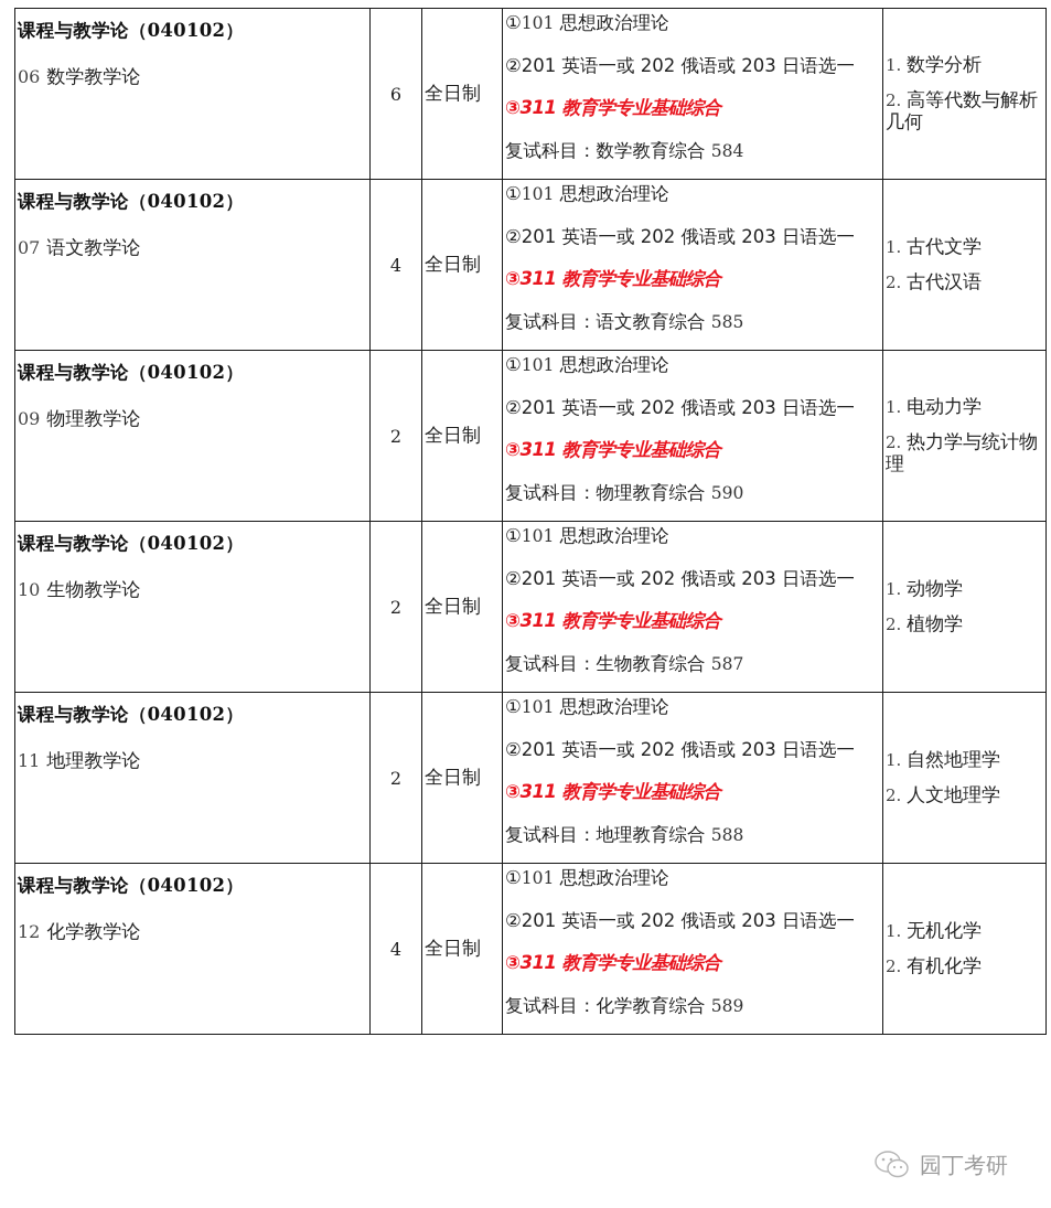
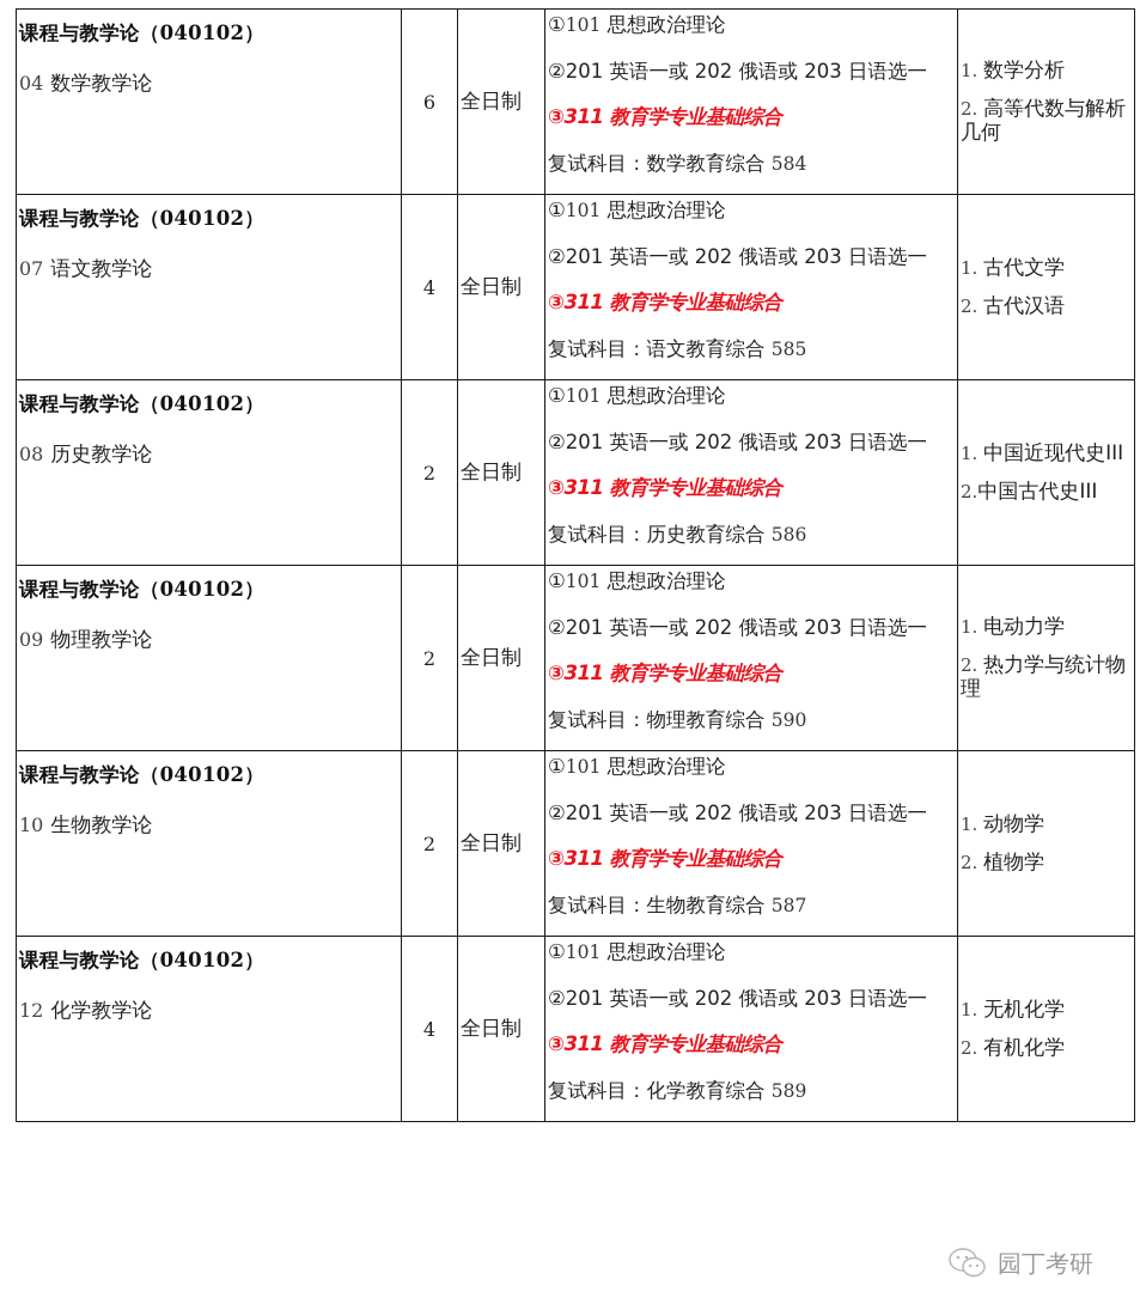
- 课程与教学论（040102） 06 数学教学论	6	全日制	①101 思想政治理论 ②201 英语一或 202 俄语或 203 日语选一 ③311 教育学专业基础综合 复试科目：数学教育综合 584	1. 数学分析 2. 高等代数与解析几何
+ 课程与教学论（040102） 04 数学教学论	6	全日制	①101 思想政治理论 ②201 英语一或 202 俄语或 203 日语选一 ③311 教育学专业基础综合 复试科目：数学教育综合 584	1. 数学分析 2. 高等代数与解析几何
  课程与教学论（040102） 07 语文教学论	4	全日制	①101 思想政治理论 ②201 英语一或 202 俄语或 203 日语选一 ③311 教育学专业基础综合 复试科目：语文教育综合 585	1. 古代文学 2. 古代汉语
+ 课程与教学论（040102） 08 历史教学论	2	全日制	①101 思想政治理论 ②201 英语一或 202 俄语或 203 日语选一 ③311 教育学专业基础综合 复试科目：历史教育综合 586	1. 中国近现代史III 2.中国古代史III
  课程与教学论（040102） 09 物理教学论	2	全日制	①101 思想政治理论 ②201 英语一或 202 俄语或 203 日语选一 ③311 教育学专业基础综合 复试科目：物理教育综合 590	1. 电动力学 2. 热力学与统计物理
  课程与教学论（040102） 10 生物教学论	2	全日制	①101 思想政治理论 ②201 英语一或 202 俄语或 203 日语选一 ③311 教育学专业基础综合 复试科目：生物教育综合 587	1. 动物学 2. 植物学
- 课程与教学论（040102） 11 地理教学论	2	全日制	①101 思想政治理论 ②201 英语一或 202 俄语或 203 日语选一 ③311 教育学专业基础综合 复试科目：地理教育综合 588	1. 自然地理学 2. 人文地理学
  课程与教学论（040102） 12 化学教学论	4	全日制	①101 思想政治理论 ②201 英语一或 202 俄语或 203 日语选一 ③311 教育学专业基础综合 复试科目：化学教育综合 589	1. 无机化学 2. 有机化学
  园丁考研
